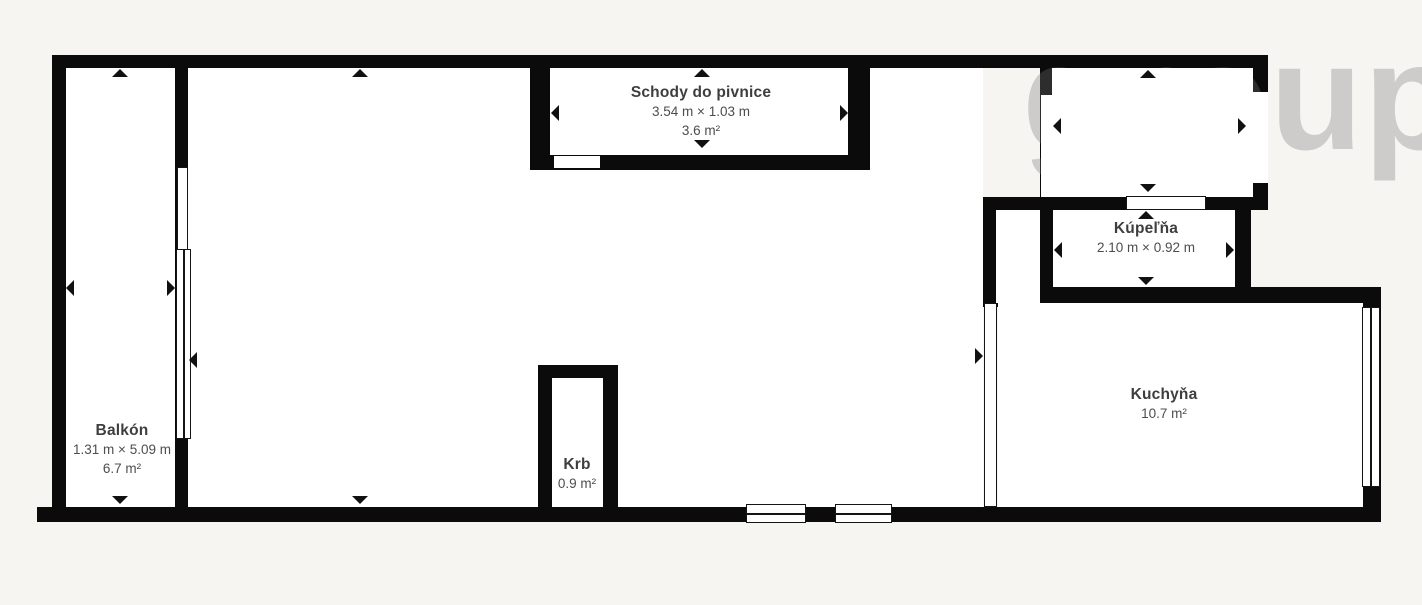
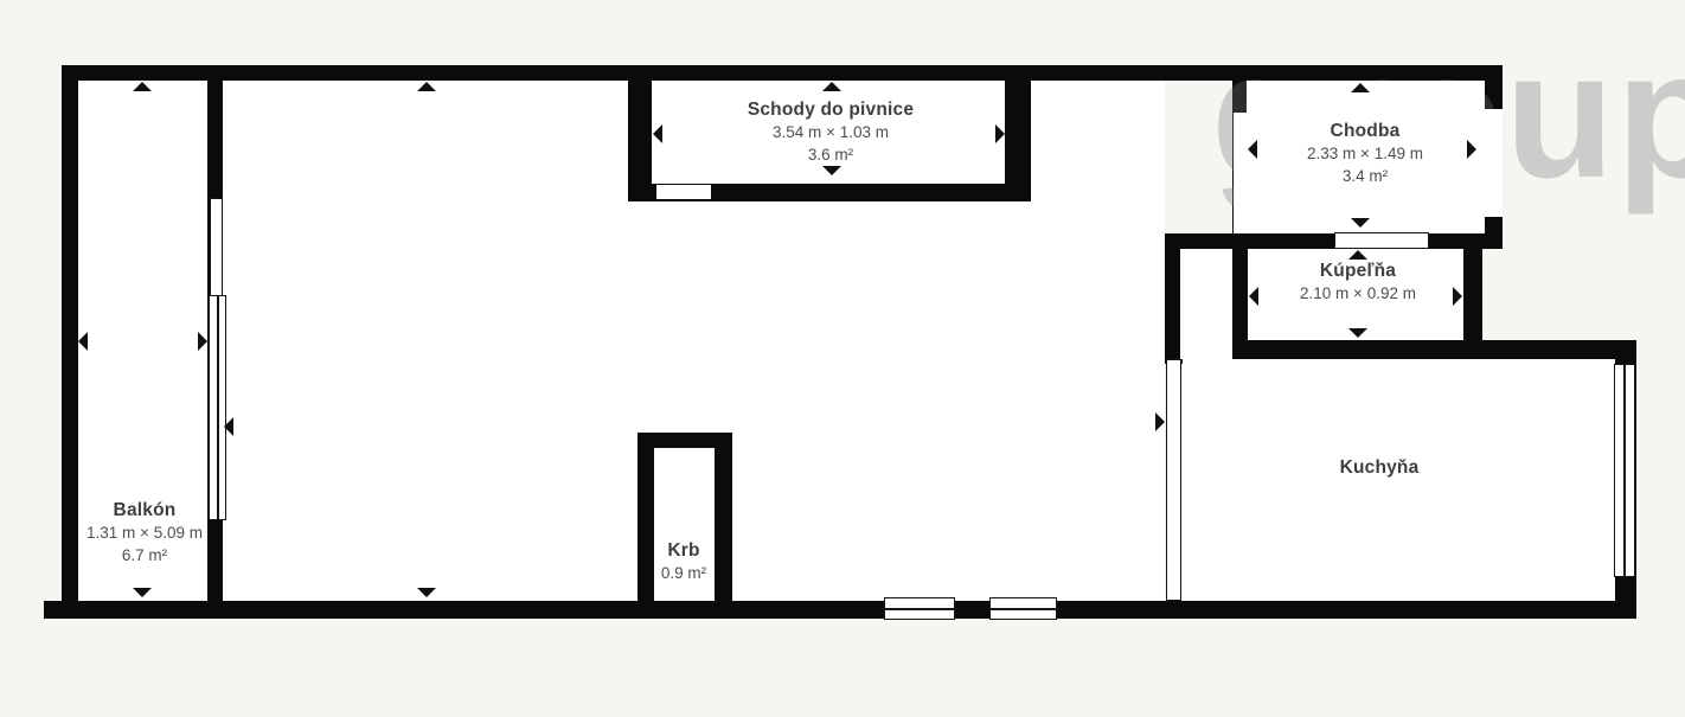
  Schody do pivnice
  3.54 m × 1.03 m
  3.6 m²
+ Chodba
+ 2.33 m × 1.49 m
+ 3.4 m²
  Kúpeľňa
  2.10 m × 0.92 m
  Kuchyňa
- 10.7 m²
  Balkón
  1.31 m × 5.09 m
  6.7 m²
  Krb
  0.9 m²
